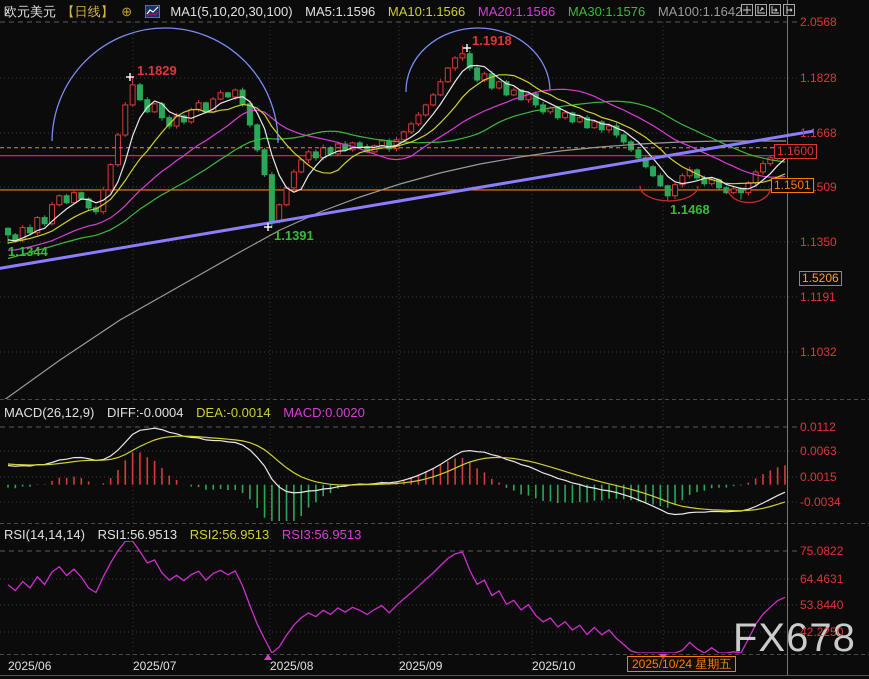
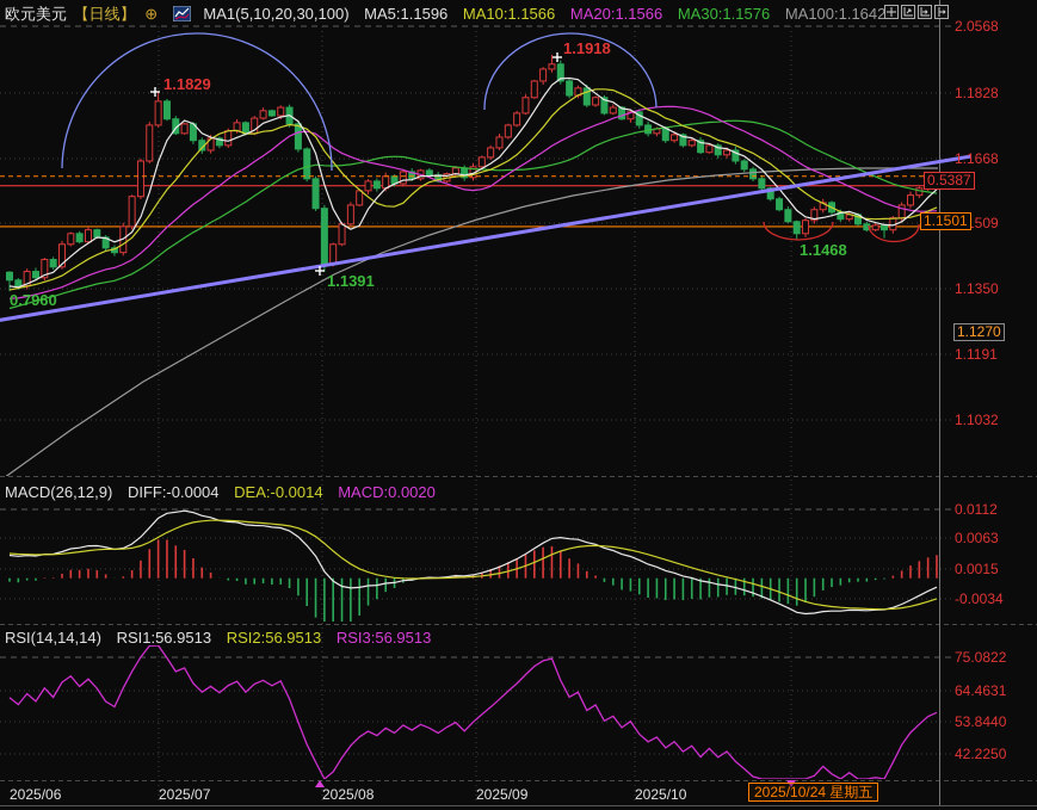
- FX678
  2.0568
  1.1828
  1.1668
  1.1350
  1.1191
  1.1032
  0.0112
  0.0063
  0.0015
  -0.0034
  75.0822
  64.4631
  53.8440
  42.2250
  2025/06
  2025/07
  2025/08
  2025/09
  2025/10
  欧元美元 【日线】 ⊕ MA1(5,10,20,30,100) MA5:1.1596 MA10:1.1566 MA20:1.1566 MA30:1.1576 MA100:1.1642
  MACD(26,12,9) DIFF:-0.0004 DEA:-0.0014 MACD:0.0020
  RSI(14,14,14) RSI1:56.9513 RSI2:56.9513 RSI3:56.9513
- 1.1600
+ 0.5387
  1.1501
- 1.5206
+ 1.1270
  1.1829
  1.1918
- 1.1344
+ 0.7960
  1.1391
  1.1468
  2025/10/24 星期五
